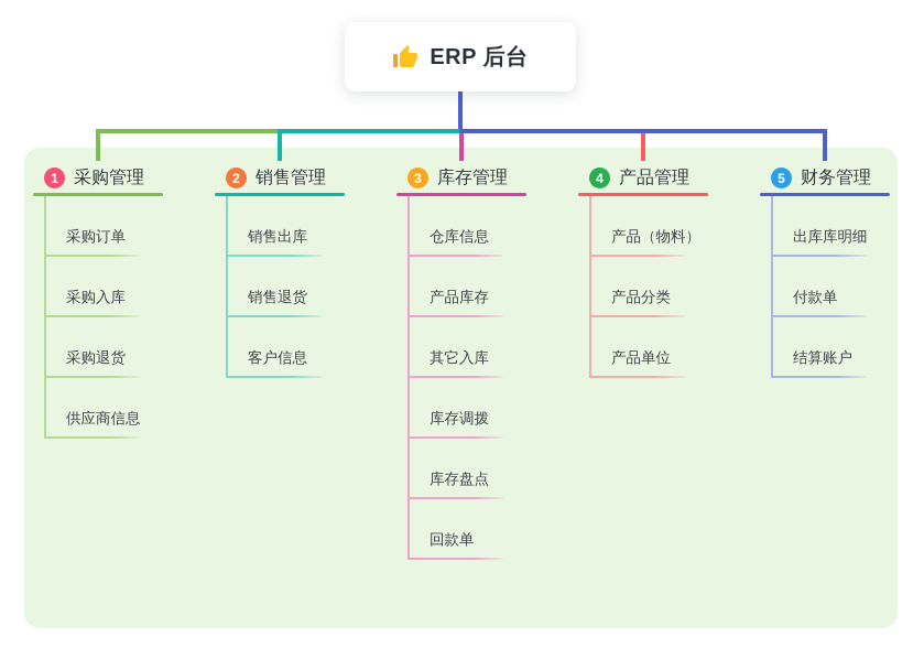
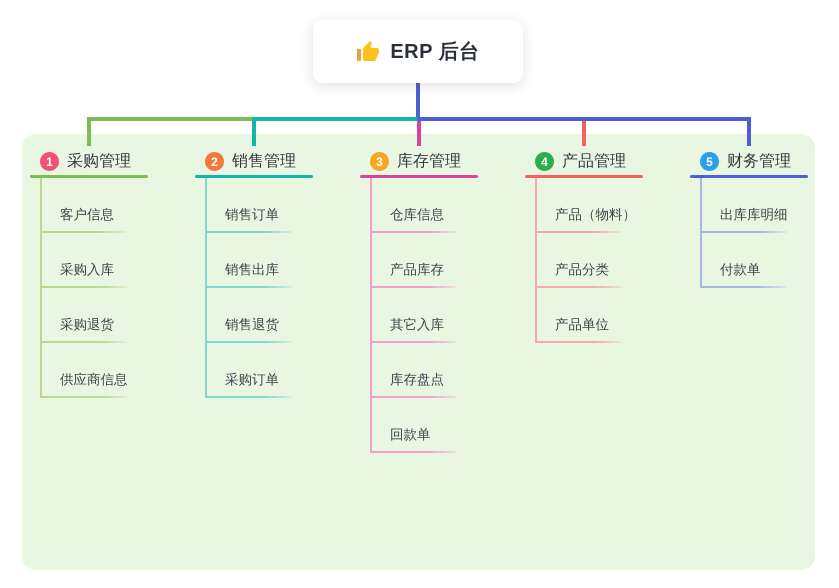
  ERP 后台
  1
  采购管理
- 采购订单
+ 客户信息
  采购入库
  采购退货
  供应商信息
  2
  销售管理
+ 销售订单
  销售出库
  销售退货
- 客户信息
+ 采购订单
  3
  库存管理
  仓库信息
  产品库存
  其它入库
- 库存调拨
  库存盘点
  回款单
  4
  产品管理
  产品（物料）
  产品分类
  产品单位
  5
  财务管理
  出库库明细
  付款单
- 结算账户
